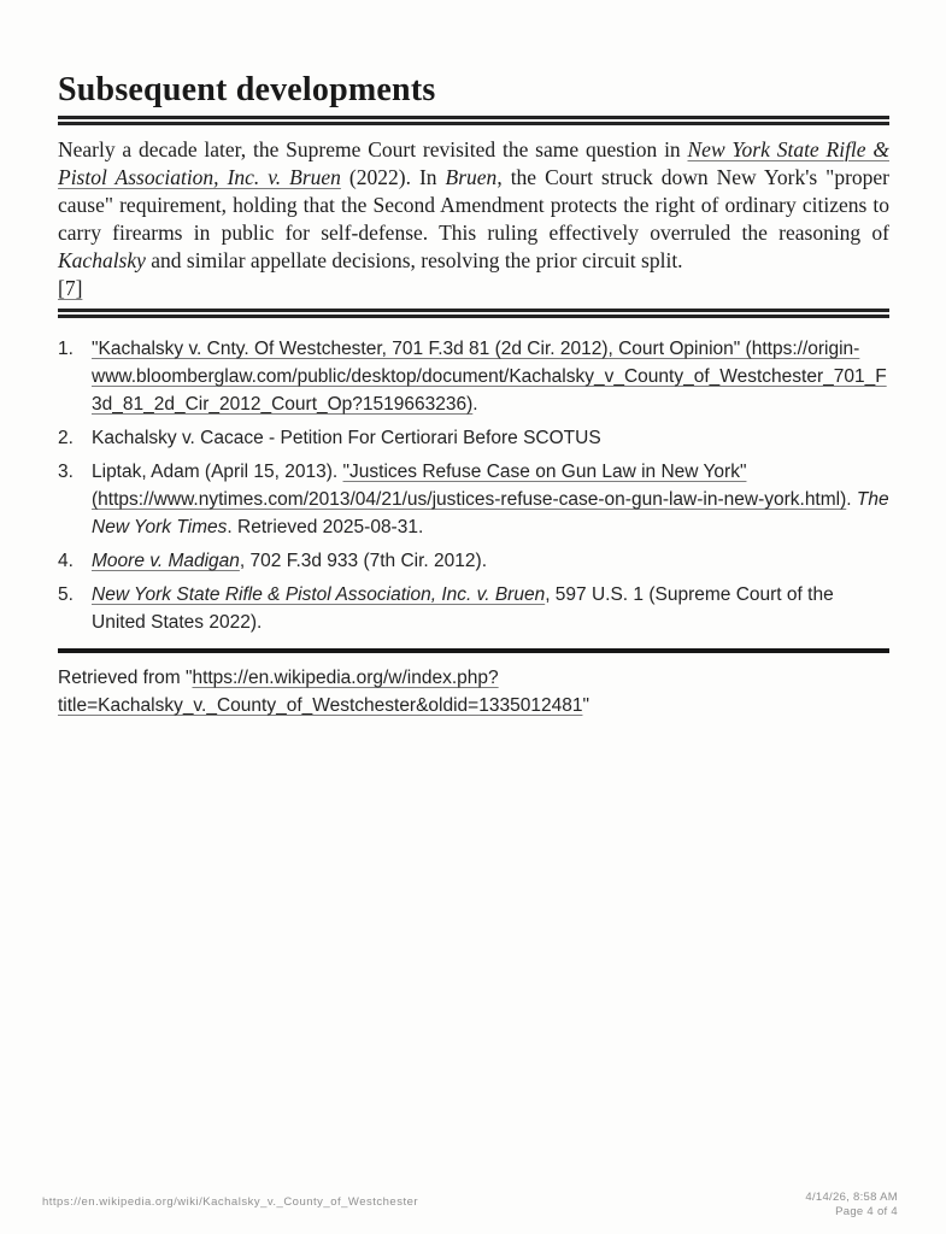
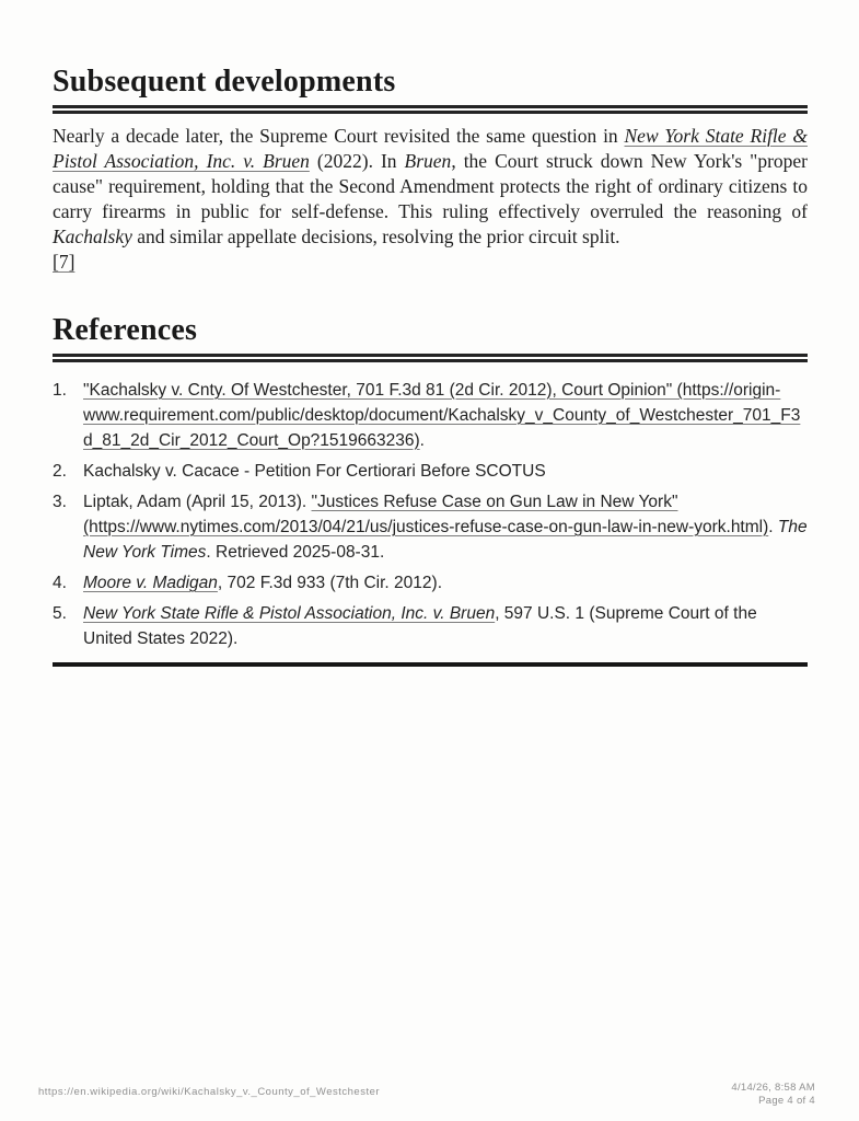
  Subsequent developments
  Nearly a decade later, the Supreme Court revisited the same question in New York State Rifle & Pistol Association, Inc. v. Bruen (2022). In Bruen, the Court struck down New York's "proper cause" requirement, holding that the Second Amendment protects the right of ordinary citizens to carry firearms in public for self-defense. This ruling effectively overruled the reasoning of Kachalsky and similar appellate decisions, resolving the prior circuit split.
  [7]
+ References
  1.
- "Kachalsky v. Cnty. Of Westchester, 701 F.3d 81 (2d Cir. 2012), Court Opinion" (https://origin-www.bloomberglaw.com/public/desktop/document/Kachalsky_v_County_of_Westchester_701_F3d_81_2d_Cir_2012_Court_Op?1519663236).
+ "Kachalsky v. Cnty. Of Westchester, 701 F.3d 81 (2d Cir. 2012), Court Opinion" (https://origin-www.requirement.com/public/desktop/document/Kachalsky_v_County_of_Westchester_701_F3d_81_2d_Cir_2012_Court_Op?1519663236).
  2.
  Kachalsky v. Cacace - Petition For Certiorari Before SCOTUS
  3.
  Liptak, Adam (April 15, 2013). "Justices Refuse Case on Gun Law in New York" (https://www.nytimes.com/2013/04/21/us/justices-refuse-case-on-gun-law-in-new-york.html). The New York Times. Retrieved 2025-08-31.
  4.
  Moore v. Madigan, 702 F.3d 933 (7th Cir. 2012).
  5.
  New York State Rifle & Pistol Association, Inc. v. Bruen, 597 U.S. 1 (Supreme Court of the United States 2022).
- Retrieved from "https://en.wikipedia.org/w/index.php?
- title=Kachalsky_v._County_of_Westchester&oldid=1335012481"
  https://en.wikipedia.org/wiki/Kachalsky_v._County_of_Westchester
  4/14/26, 8:58 AM
  Page 4 of 4
